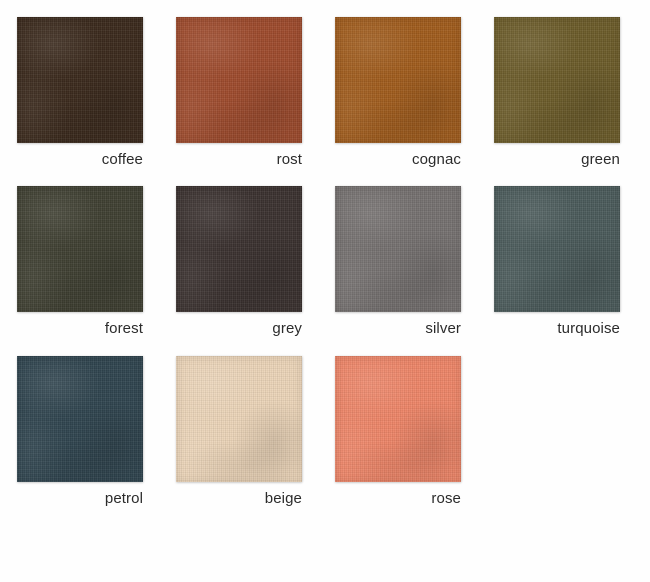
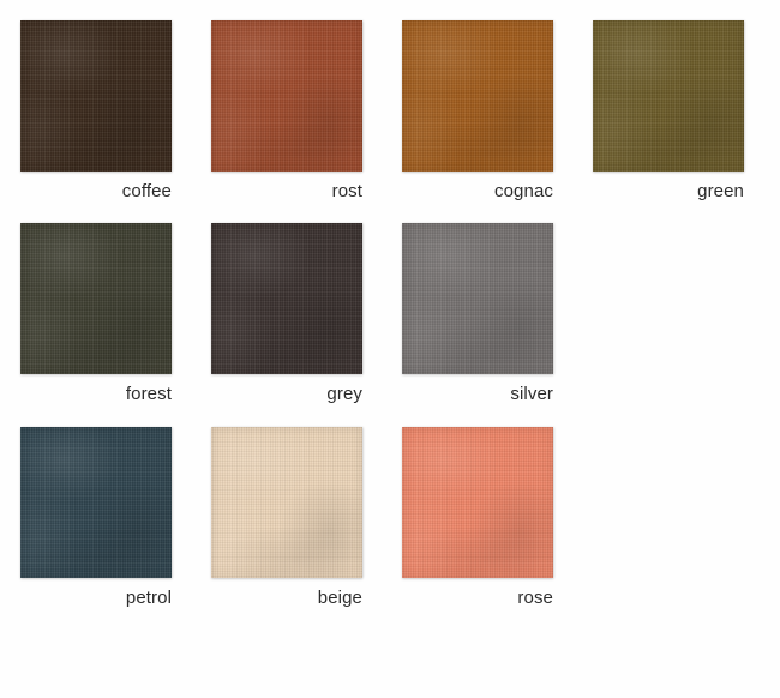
  coffee
  rost
  cognac
  green
  forest
  grey
  silver
- turquoise
  petrol
  beige
  rose
